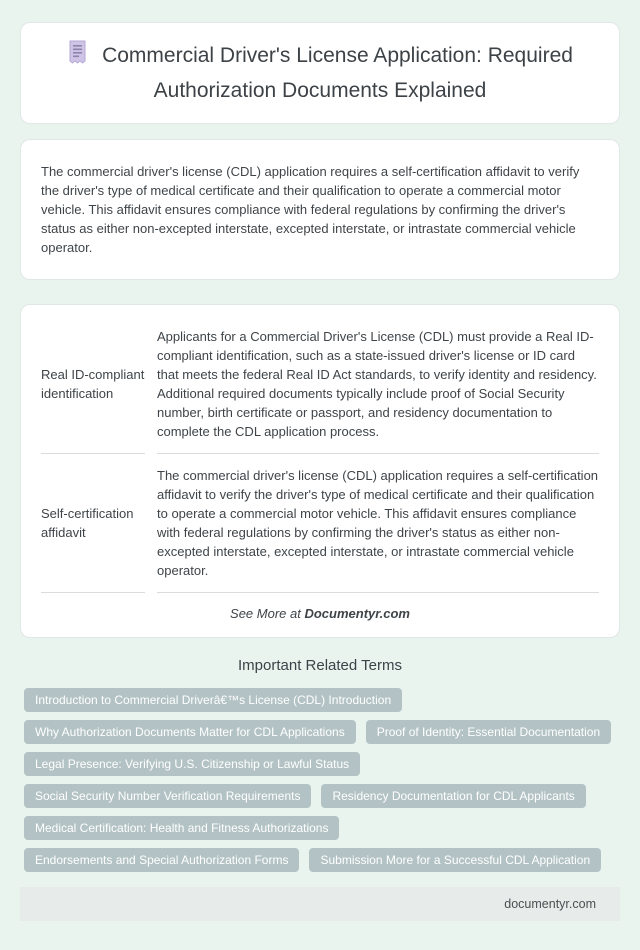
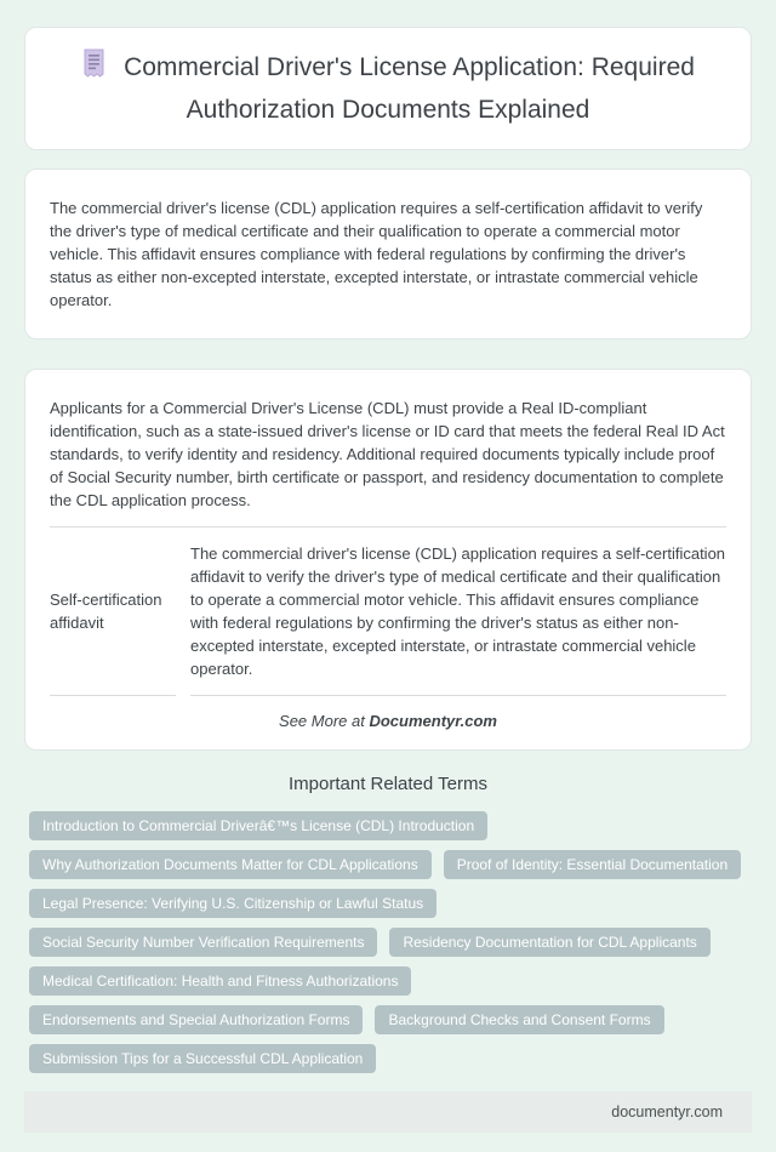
  Commercial Driver's License Application: Required Authorization Documents Explained
  The commercial driver's license (CDL) application requires a self-certification affidavit to verify the driver's type of medical certificate and their qualification to operate a commercial motor vehicle. This affidavit ensures compliance with federal regulations by confirming the driver's status as either non-excepted interstate, excepted interstate, or intrastate commercial vehicle operator.
- Real ID-compliant identification
  Applicants for a Commercial Driver's License (CDL) must provide a Real ID-compliant identification, such as a state-issued driver's license or ID card that meets the federal Real ID Act standards, to verify identity and residency. Additional required documents typically include proof of Social Security number, birth certificate or passport, and residency documentation to complete the CDL application process.
  Self-certification affidavit
  The commercial driver's license (CDL) application requires a self-certification affidavit to verify the driver's type of medical certificate and their qualification to operate a commercial motor vehicle. This affidavit ensures compliance with federal regulations by confirming the driver's status as either non-excepted interstate, excepted interstate, or intrastate commercial vehicle operator.
  See More at Documentyr.com
  Important Related Terms
  Introduction to Commercial Driverâ€™s License (CDL) Introduction
  Why Authorization Documents Matter for CDL Applications
  Proof of Identity: Essential Documentation
  Legal Presence: Verifying U.S. Citizenship or Lawful Status
  Social Security Number Verification Requirements
  Residency Documentation for CDL Applicants
  Medical Certification: Health and Fitness Authorizations
  Endorsements and Special Authorization Forms
+ Background Checks and Consent Forms
- Submission More for a Successful CDL Application
+ Submission Tips for a Successful CDL Application
  documentyr.com
